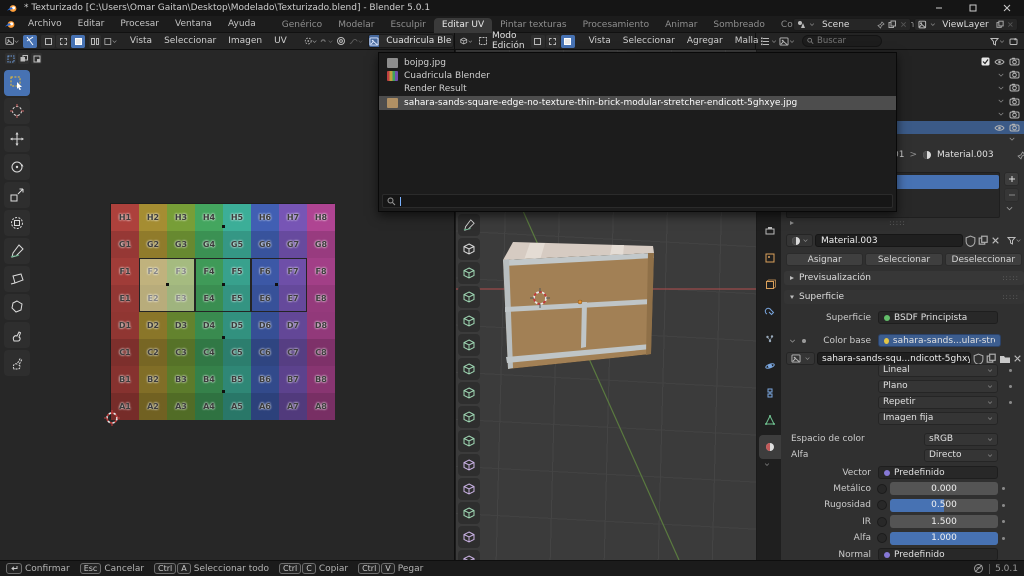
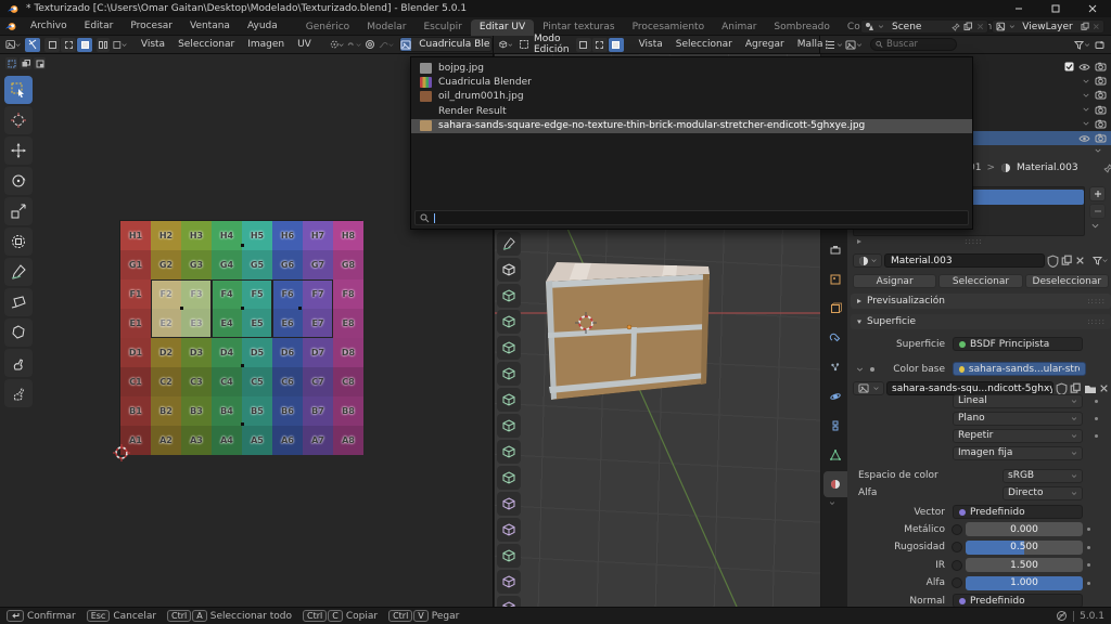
  * Texturizado [C:\Users\Omar Gaitan\Desktop\Modelado\Texturizado.blend] - Blender 5.0.1
  Archivo
  Editar
  Procesar
  Ventana
  Ayuda
  Genérico
  Modelar
  Esculpir
  Editar UV
  Pintar texturas
  Procesamiento
  Animar
  Sombreado
  Scene
  ViewLayer
  Vista
  Seleccionar
  Imagen
  UV
  Cuadricula Ble
  Modo Edición
  Vista
  Seleccionar
  Agregar
  Malla
  Buscar
  H1
  H2
  H3
  H4
  H5
  H6
  H7
  H8
  G1
  G2
  G3
  G4
  G5
  G6
  G7
  G8
  F1
  F2
  F3
  F4
  F5
  F6
  F7
  F8
  E1
  E2
  E3
  E4
  E5
  E6
  E7
  E8
  D1
  D2
  D3
  D4
  D5
  D6
  D7
  D8
  C1
  C2
  C3
  C4
  C5
  C6
  C7
  C8
  B1
  B2
  B3
  B4
  B5
  B6
  B7
  B8
  A1
  A2
  A3
  A4
  A5
  A6
  A7
  A8
  >
  Material.003
  :::::
  Material.003
  Asignar
  Seleccionar
  Deseleccionar
  Previsualización
  :::::
  Superficie
  :::::
  Superficie
  BSDF Principista
  Color base
  sahara-sands...ular-str
  sahara-sands-squ...ndicott-5ghxy
  Lineal
  Plano
  Repetir
  Imagen fija
  Espacio de color
  sRGB
  Alfa
  Directo
  Vector
  Predefinido
  Metálico
  0.000
  Rugosidad
  0.500
  IR
  1.500
  Alfa
  1.000
  Normal
  Predefinido
  bojpg.jpg
  Cuadricula Blender
+ oil_drum001h.jpg
  Render Result
  sahara-sands-square-edge-no-texture-thin-brick-modular-stretcher-endicott-5ghxye.jpg
  Confirmar
  Esc
  Cancelar
  Ctrl
  A
  Seleccionar todo
  Ctrl
  C
  Copiar
  Ctrl
  V
  Pegar
  5.0.1
